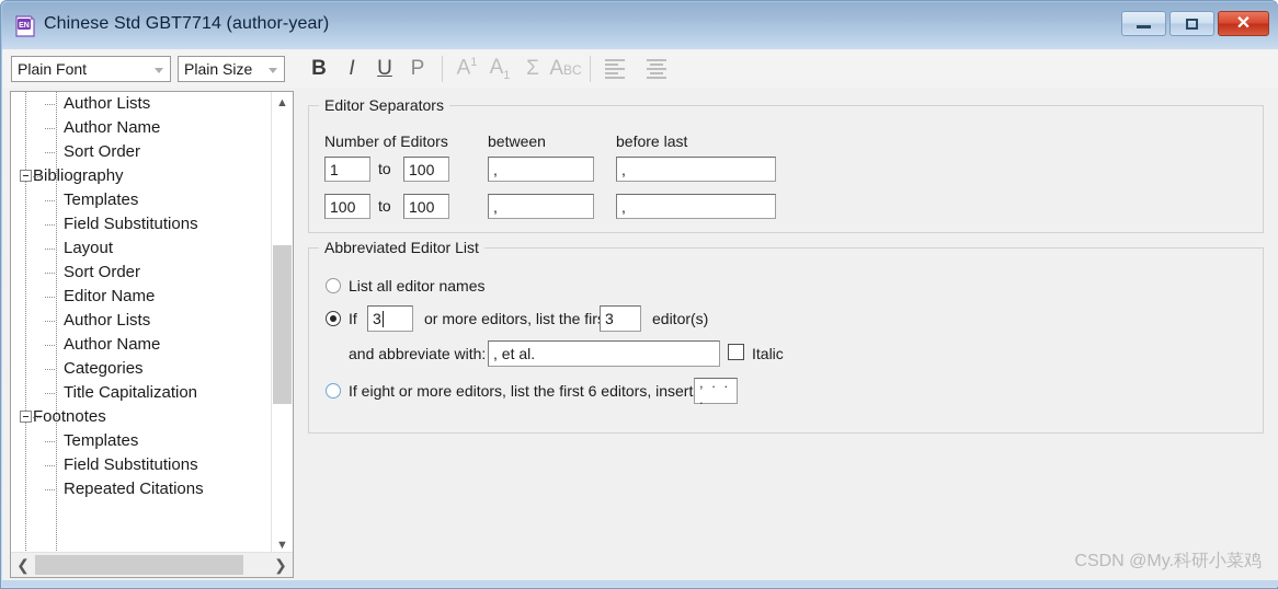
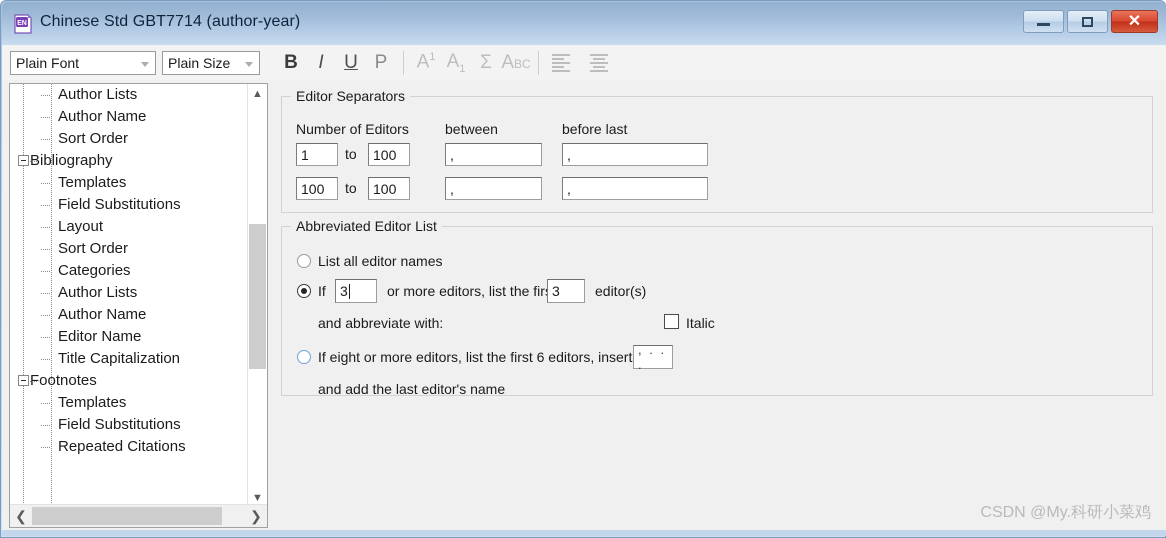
  Chinese Std GBT7714 (author-year)
  ✕
  Plain Font
  Plain Size
  B
  I
  U
  P
  A1
  A1
  Σ
  ABC
  Author Lists
  Author Name
  Sort Order
  ibliography
  Templates
  Field Substitutions
  Layout
  Sort Order
- Editor Name
+ Categories
  Author Lists
  Author Name
- Categories
+ Editor Name
  Title Capitalization
  ootnotes
  Templates
  Field Substitutions
  Repeated Citations
  ▲
  ▼
  ❮
  ❯
  Editor Separators
  Number of Editors
  between
  before last
  1
  to
  100
  ,
  ,
  100
  to
  100
  ,
  ,
  Abbreviated Editor List
  List all editor names
  If
  3
  or more editors, list the fir
  3
  editor(s)
  and abbreviate with:
- , et al.
  Italic
  If eight or more editors, list the first 6 editors, insert
  , . . .
+ and add the last editor's name
  CSDN @My.科研小菜鸡
